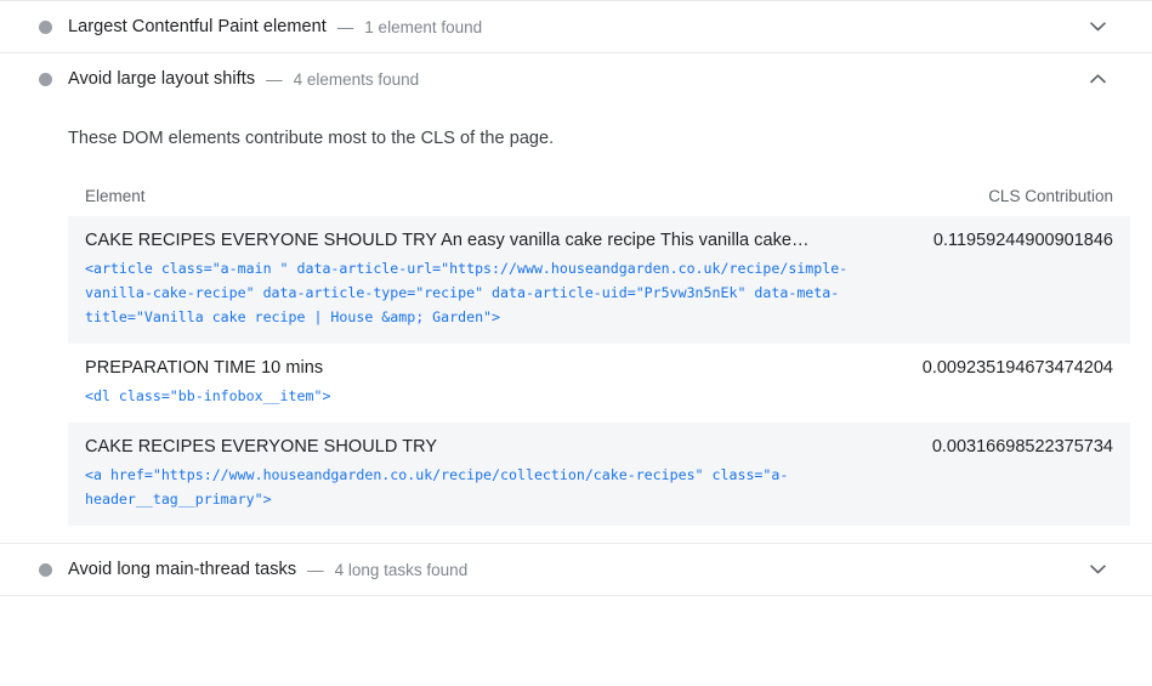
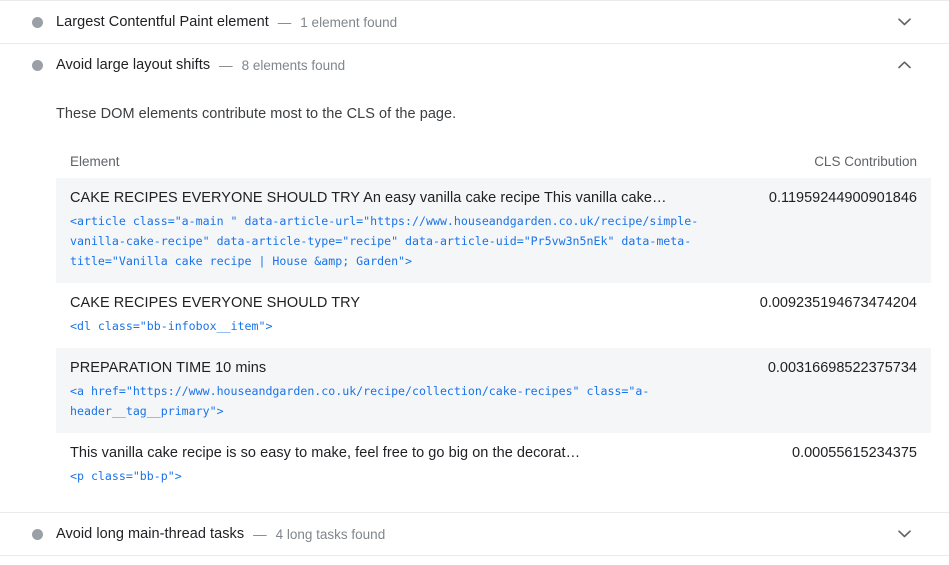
  Largest Contentful Paint element
  —
  1 element found
  Avoid large layout shifts
  —
- 4 elements found
+ 8 elements found
  These DOM elements contribute most to the CLS of the page.
  Element
  CLS Contribution
  CAKE RECIPES EVERYONE SHOULD TRY An easy vanilla cake recipe This vanilla cake…
  <article class="a-main " data-article-url="https://www.houseandgarden.co.uk/recipe/simple-vanilla-cake-recipe" data-article-type="recipe" data-article-uid="Pr5vw3n5nEk" data-meta-title="Vanilla cake recipe | House &amp; Garden">
  0.11959244900901846
- PREPARATION TIME 10 mins
+ CAKE RECIPES EVERYONE SHOULD TRY
  <dl class="bb-infobox__item">
  0.009235194673474204
- CAKE RECIPES EVERYONE SHOULD TRY
+ PREPARATION TIME 10 mins
  <a href="https://www.houseandgarden.co.uk/recipe/collection/cake-recipes" class="a-header__tag__primary">
  0.00316698522375734
+ This vanilla cake recipe is so easy to make, feel free to go big on the decorat…
+ <p class="bb-p">
+ 0.00055615234375
  Avoid long main-thread tasks
  —
  4 long tasks found
